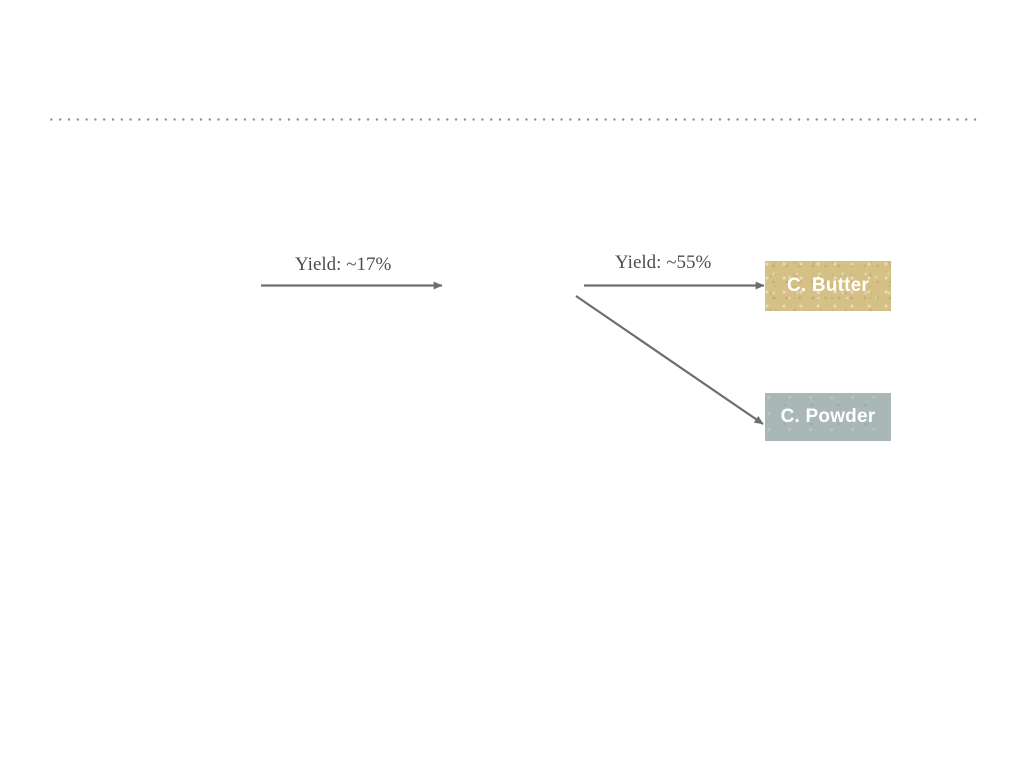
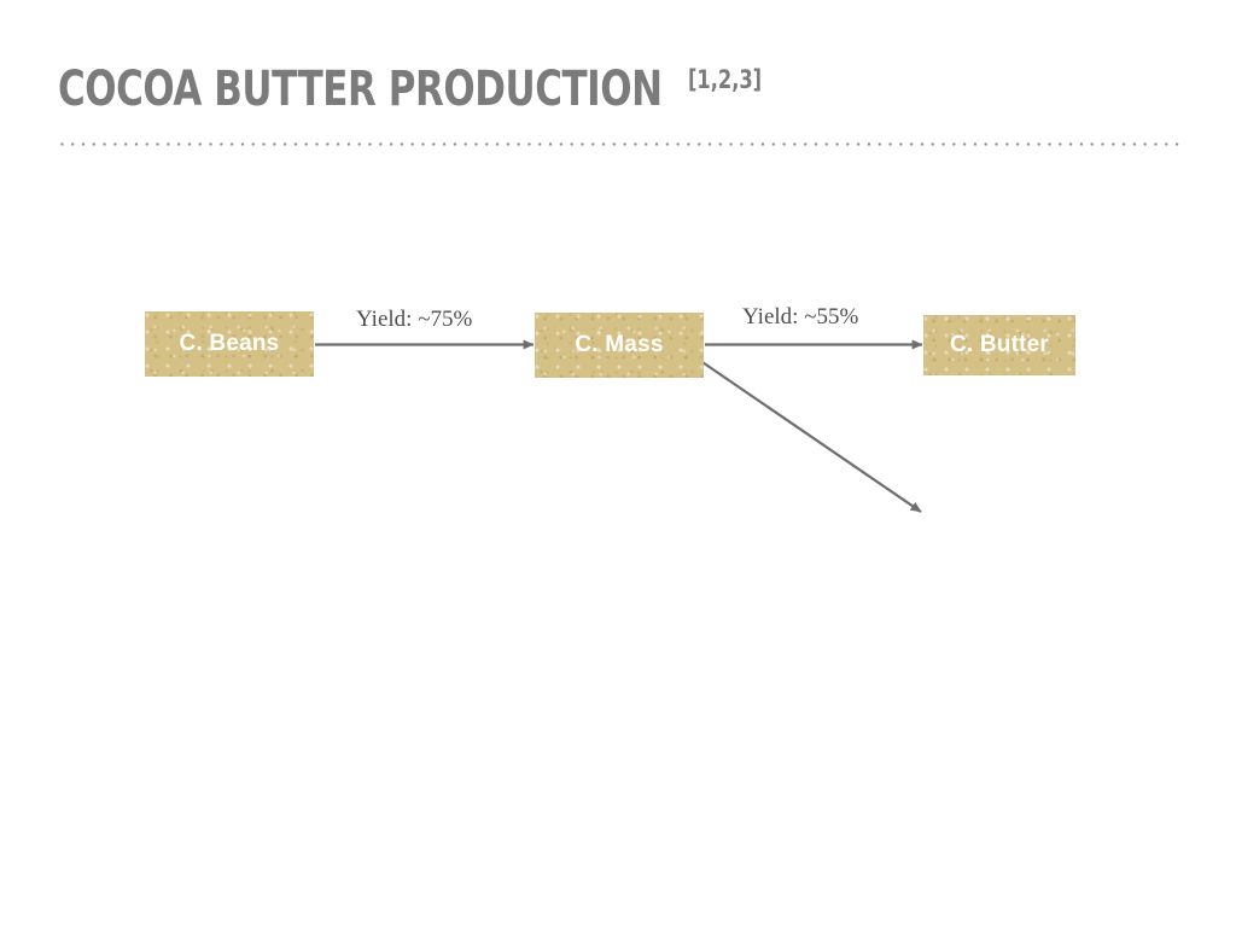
+ COCOA BUTTER PRODUCTION
+ [1,2,3]
+ C. Beans
+ C. Mass
  C. Butter
- C. Powder
- Yield: ~17%
+ Yield: ~75%
  Yield: ~55%
